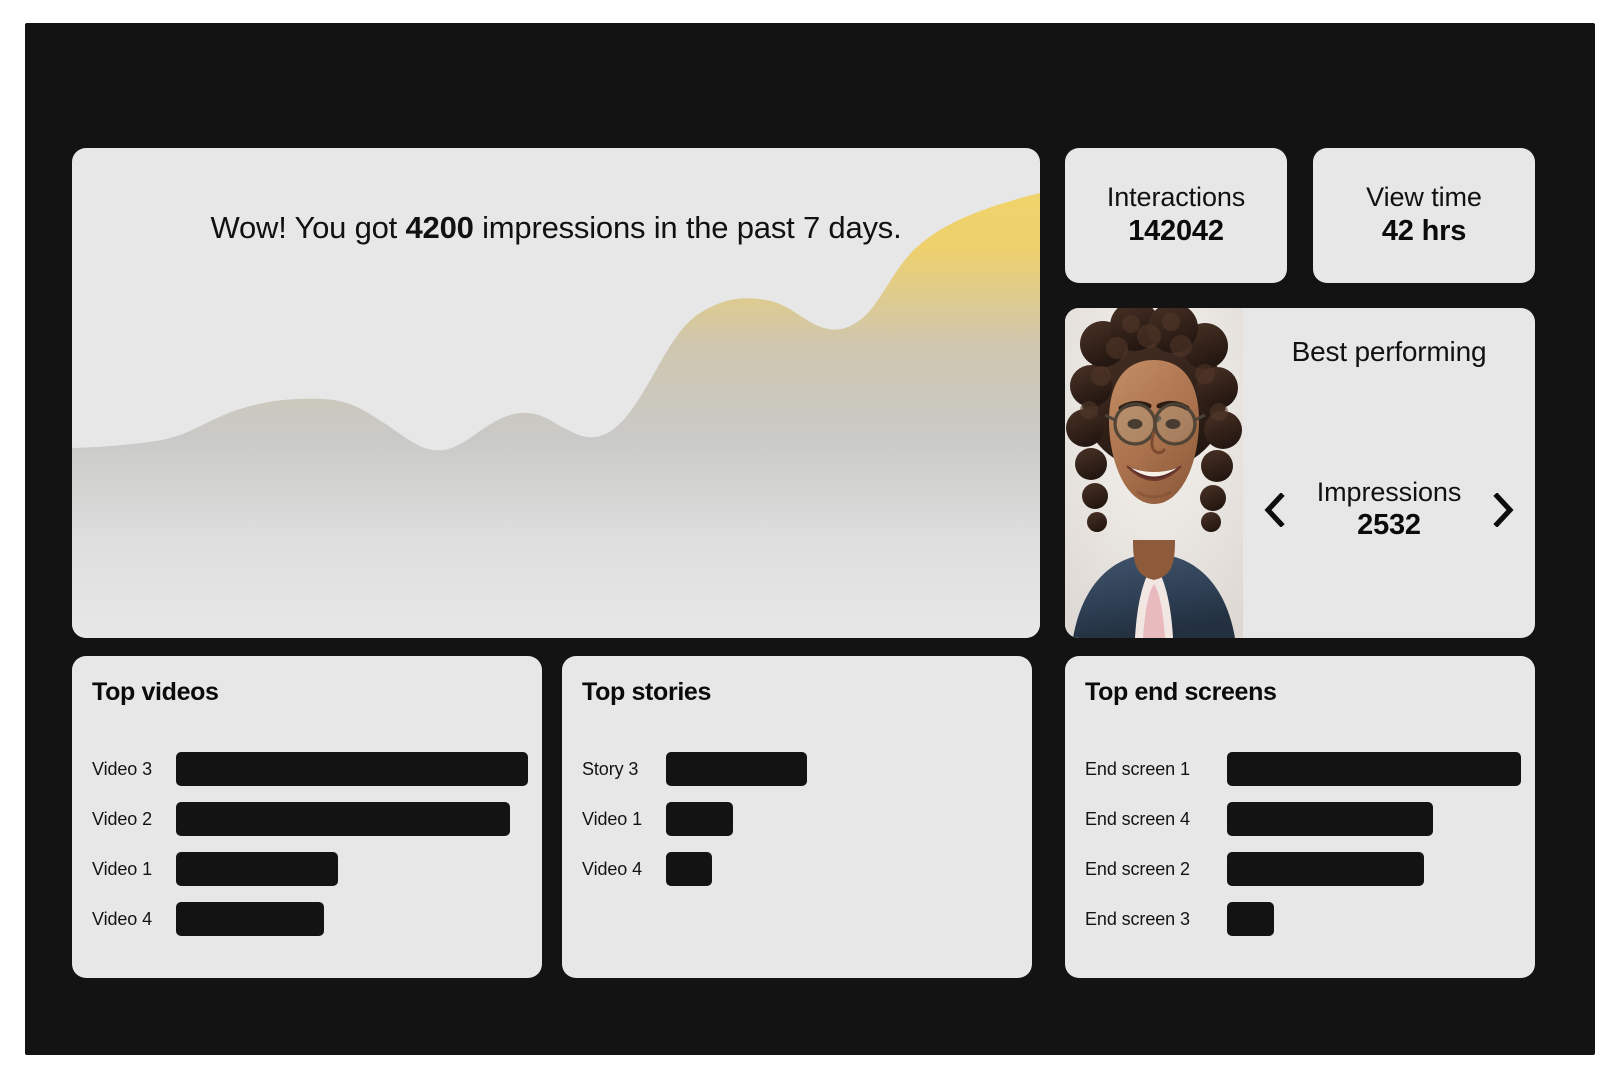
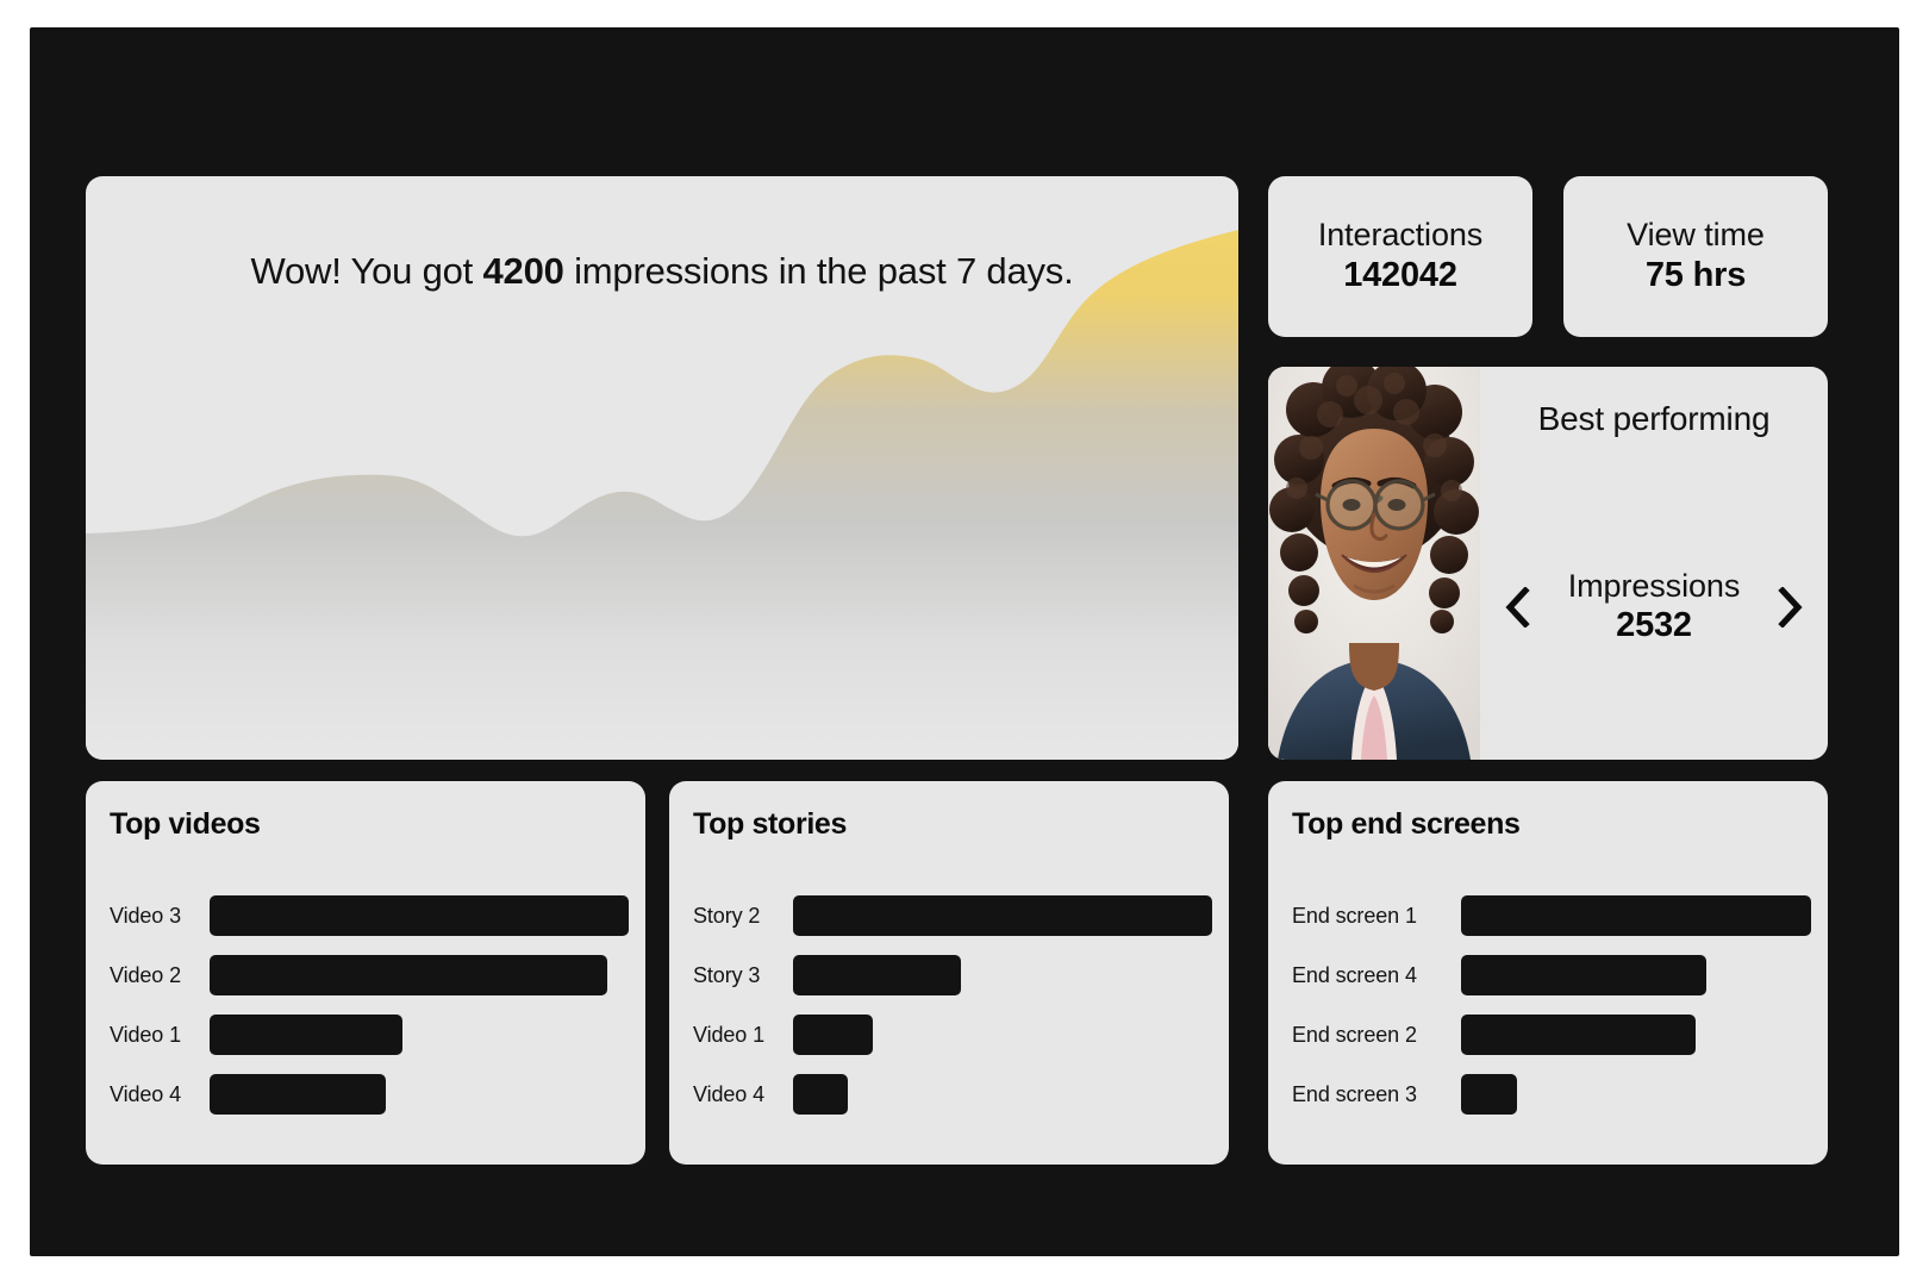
  Wow! You got 4200 impressions in the past 7 days.
  Interactions
  142042
  View time
- 42 hrs
+ 75 hrs
  Best performing
  Impressions
  2532
  Top videos
  Video 3
  Video 2
  Video 1
  Video 4
  Top stories
+ Story 2
  Story 3
  Video 1
  Video 4
  Top end screens
  End screen 1
  End screen 4
  End screen 2
  End screen 3
